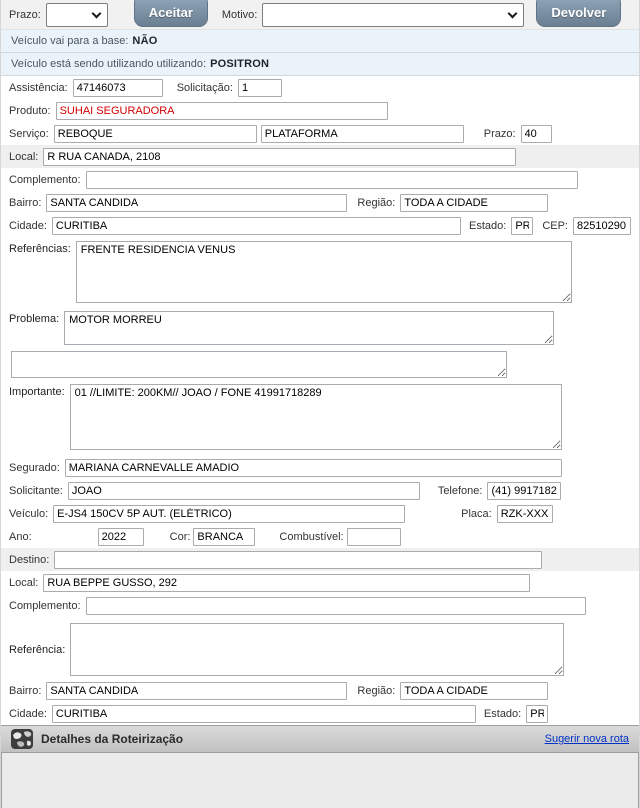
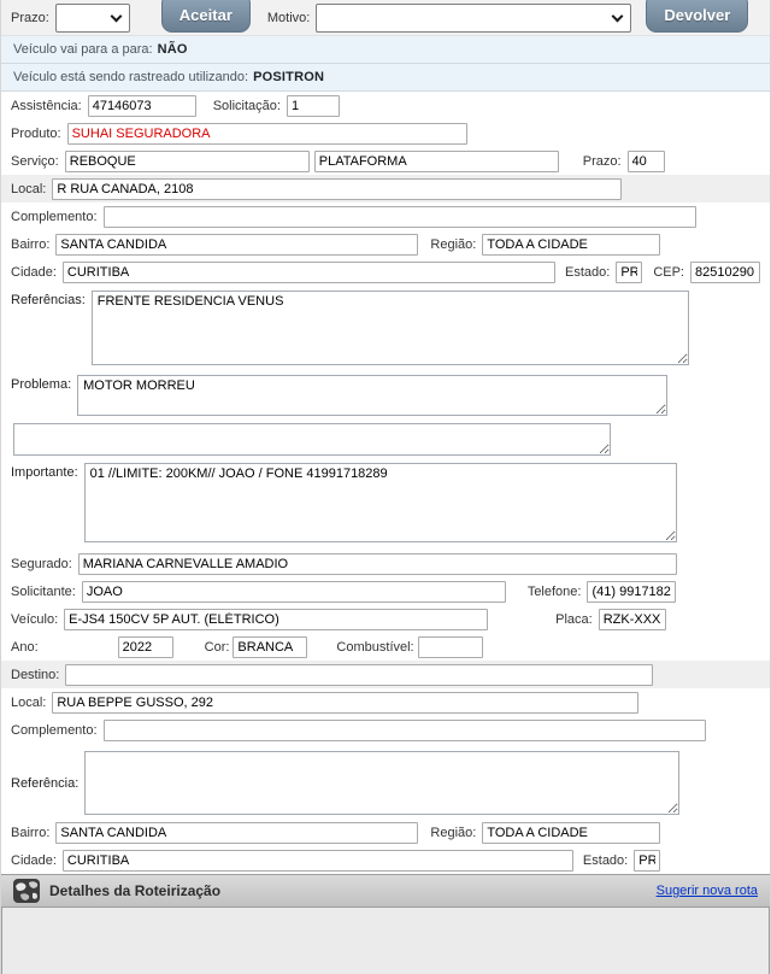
  Prazo:
  Aceitar
  Motivo:
  Devolver
- Veículo vai para a base:
+ Veículo vai para a para:
  NÃO
- Veículo está sendo utilizando utilizando:
+ Veículo está sendo rastreado utilizando:
  POSITRON
  Assistência:
  47146073
  Solicitação:
  1
  Produto:
  SUHAI SEGURADORA
  Serviço:
  REBOQUE
  PLATAFORMA
  Prazo:
  40
  Local:
  R RUA CANADA, 2108
  Complemento:
  Bairro:
  SANTA CANDIDA
  Região:
  TODA A CIDADE
  Cidade:
  CURITIBA
  Estado:
  PR
  CEP:
  82510290
  Referências:
  FRENTE RESIDENCIA VENUS
  Problema:
  MOTOR MORREU
  Importante:
  01 //LIMITE: 200KM// JOAO / FONE 41991718289
  Segurado:
  MARIANA CARNEVALLE AMADIO
  Solicitante:
  JOAO
  Telefone:
  (41) 9917182
  Veículo:
  E-JS4 150CV 5P AUT. (ELÉTRICO)
  Placa:
  RZK-XXX
  Ano:
  2022
  Cor:
  BRANCA
  Combustível:
  Destino:
  Local:
  RUA BEPPE GUSSO, 292
  Complemento:
  Referência:
  Bairro:
  SANTA CANDIDA
  Região:
  TODA A CIDADE
  Cidade:
  CURITIBA
  Estado:
  PR
  Detalhes da Roteirização
  Sugerir nova rota
